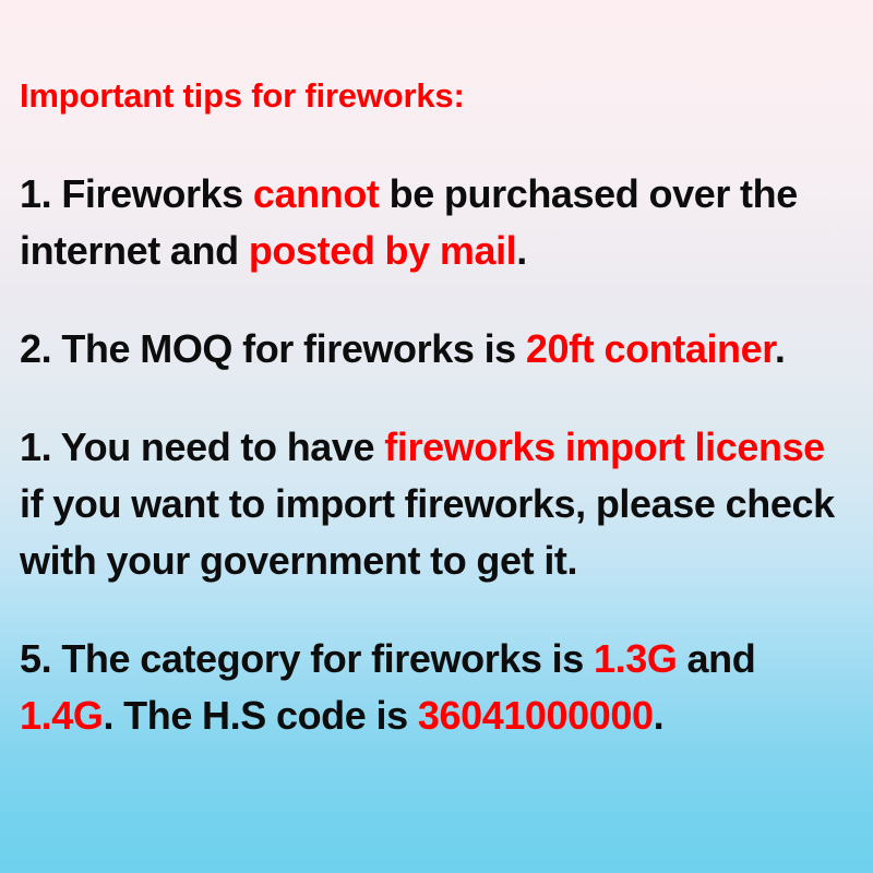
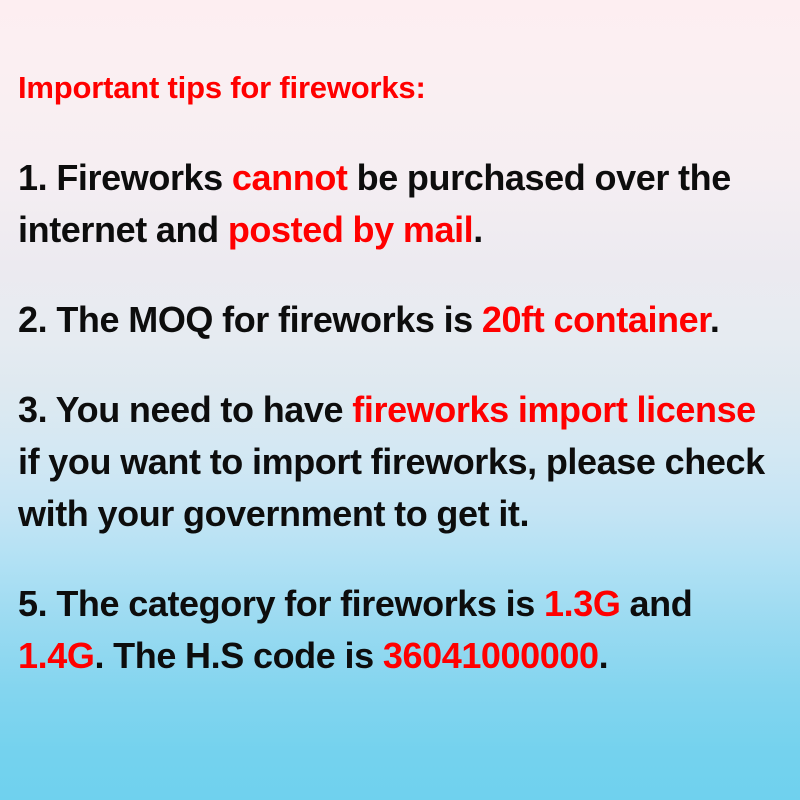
  Important tips for fireworks:
  1. Fireworks cannot be purchased over the internet and posted by mail.
  2. The MOQ for fireworks is 20ft container.
- 1. You need to have fireworks import license if you want to import fireworks, please check with your government to get it.
+ 3. You need to have fireworks import license if you want to import fireworks, please check with your government to get it.
  5. The category for fireworks is 1.3G and 1.4G. The H.S code is 36041000000.
